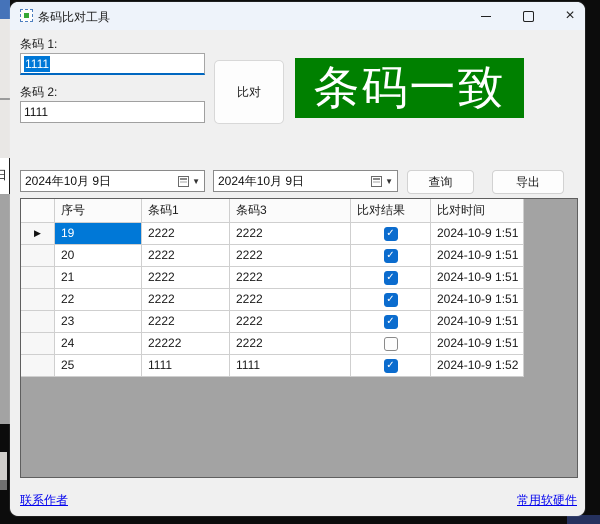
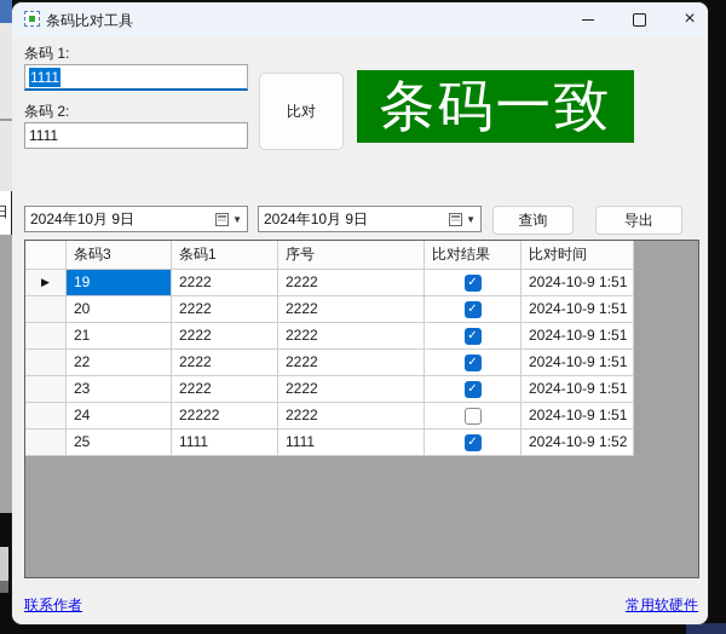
  日
  条码比对工具
  ×
  条码 1:
  1111
  条码 2:
  1111
  比对
  条码一致
  2024年10月 9日
  ▼
  2024年10月 9日
  ▼
  查询
  导出
- 序号
+ 条码3
  条码1
- 条码3
+ 序号
  比对结果
  比对时间
  ▶
  19
  2222
  2222
  ✓
  2024-10-9 1:51
  20
  2222
  2222
  ✓
  2024-10-9 1:51
  21
  2222
  2222
  ✓
  2024-10-9 1:51
  22
  2222
  2222
  ✓
  2024-10-9 1:51
  23
  2222
  2222
  ✓
  2024-10-9 1:51
  24
  22222
  2222
  2024-10-9 1:51
  25
  1111
  1111
  ✓
  2024-10-9 1:52
  联系作者
  常用软硬件
